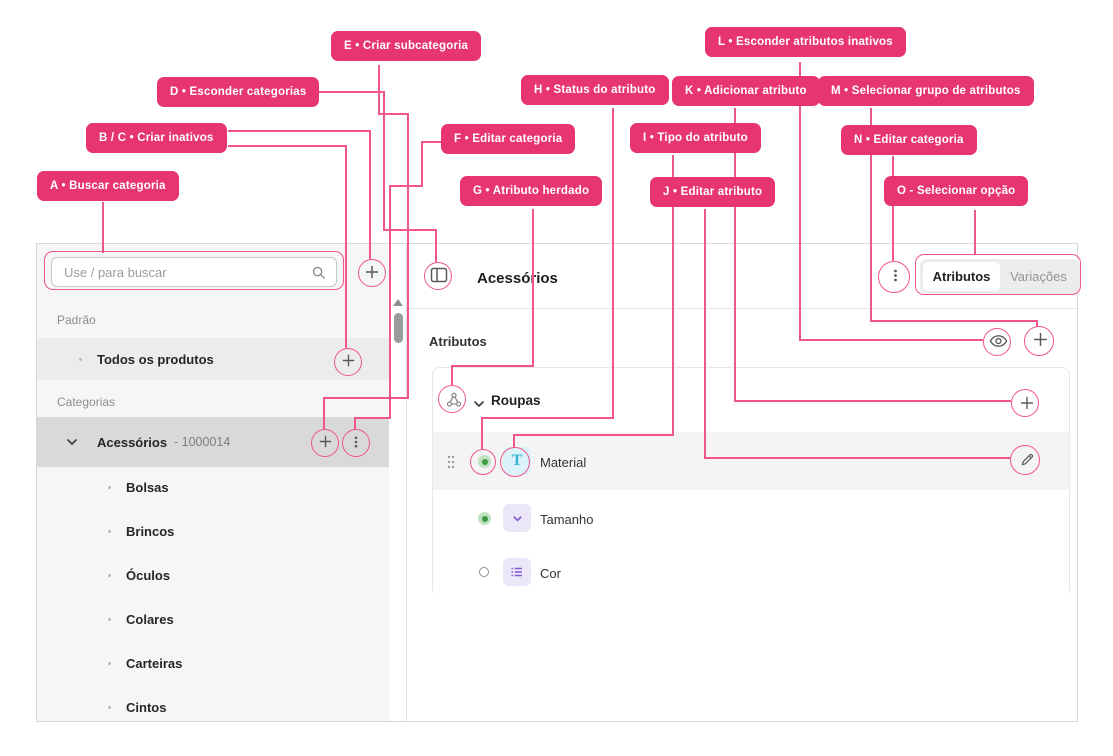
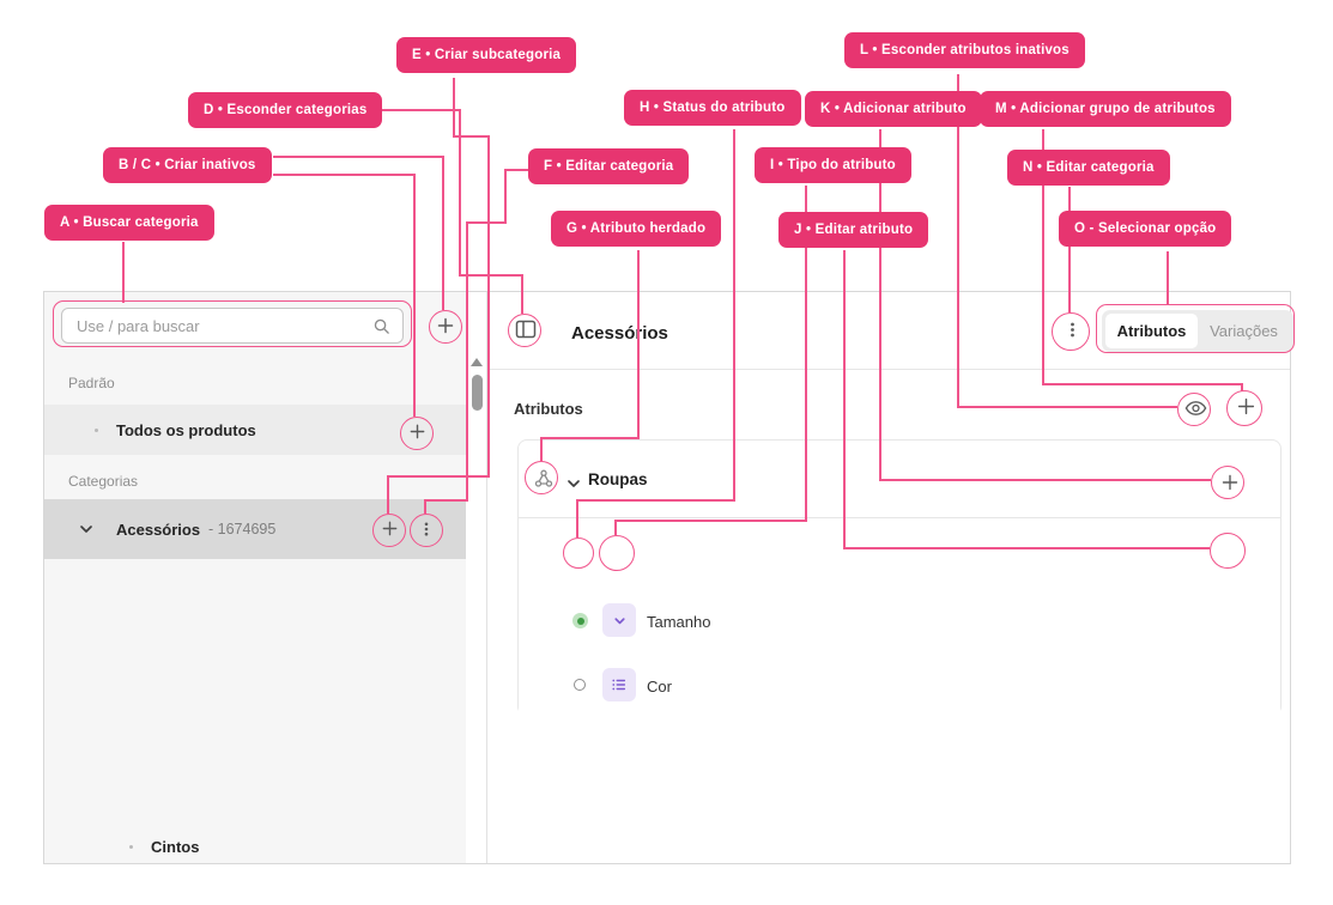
  Use / para buscar
  Padrão
  Todos os produtos
  Categorias
  Acessórios
- - 1000014
+ - 1674695
- Bolsas
- Brincos
- Óculos
- Colares
- Carteiras
  Cintos
  Acessóios
  Atributos
  Variações
  Atributos
  Roupas
- T
- Material
  Tamanho
  Cor
  A • Buscar categoria
  B / C • Criar inativos
  D • Esconder categorias
  E • Criar subcategoria
  F • Editar categoria
  G • Atributo herdado
  H • Status do atributo
  I • Tipo do atributo
  J • Editar atributo
  K • Adicionar atributo
  L • Esconder atributos inativos
- M • Selecionar grupo de atributos
+ M • Adicionar grupo de atributos
  N • Editar categoria
  O - Selecionar opção
